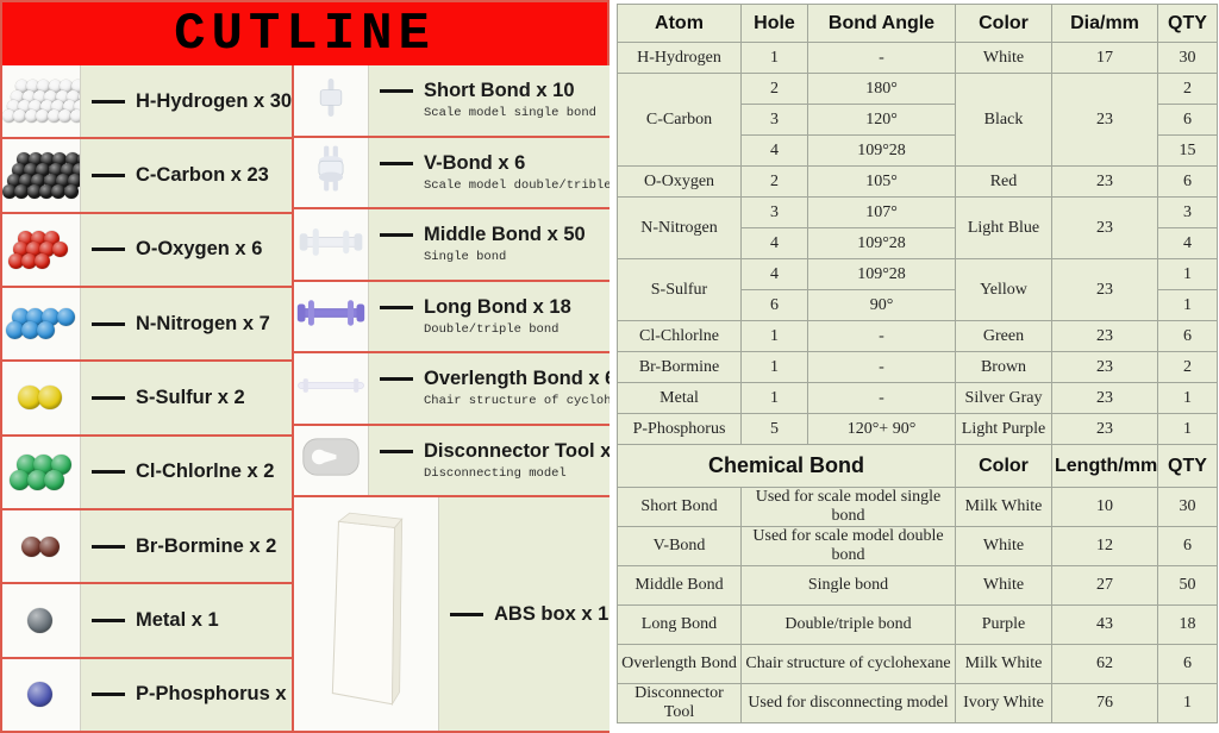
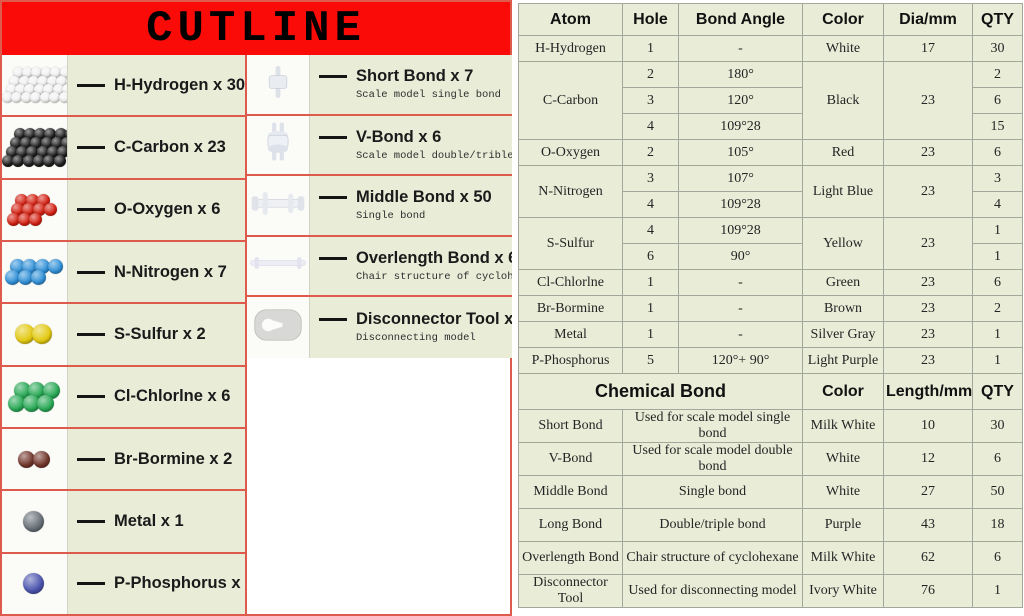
  CUTLINE
  H-Hydrogen x 30
  C-Carbon x 23
  O-Oxygen x 6
  N-Nitrogen x 7
  S-Sulfur x 2
- Cl-Chlorlne x 2
+ Cl-Chlorlne x 6
  Br-Bormine x 2
  Metal x 1
  P-Phosphorus x
- Short Bond x 10
+ Short Bond x 7
  Scale model single bond
  V-Bond x 6
  Scale model double/trible
  Middle Bond x 50
  Single bond
- Long Bond x 18
- Double/triple bond
  Overlength Bond x
  Chair structure of cycloh
  Disconnector Tool x
  Disconnecting model
- ABS box x 1
  Atom	Hole	Bond Angle	Color	Dia/mm	QTY
  H-Hydrogen	1	-	White	17	30
  C-Carbon	2	180°	Black	23	2
  3	120°	6
  4	109°28	15
  O-Oxygen	2	105°	Red	23	6
  N-Nitrogen	3	107°	Light Blue	23	3
  4	109°28	4
  S-Sulfur	4	109°28	Yellow	23	1
  6	90°	1
  Cl-Chlorlne	1	-	Green	23	6
  Br-Bormine	1	-	Brown	23	2
  Metal	1	-	Silver Gray	23	1
  P-Phosphorus	5	120°+ 90°	Light Purple	23	1
  Chemical Bond	Color	Length/mm	QTY
  Short Bond	Used for scale model single bond	Milk White	10	30
  V-Bond	Used for scale model double bond	White	12	6
  Middle Bond	Single bond	White	27	50
  Long Bond	Double/triple bond	Purple	43	18
  Overlength Bond	Chair structure of cyclohexane	Milk White	62	6
  Disconnector Tool	Used for disconnecting model	Ivory White	76	1
